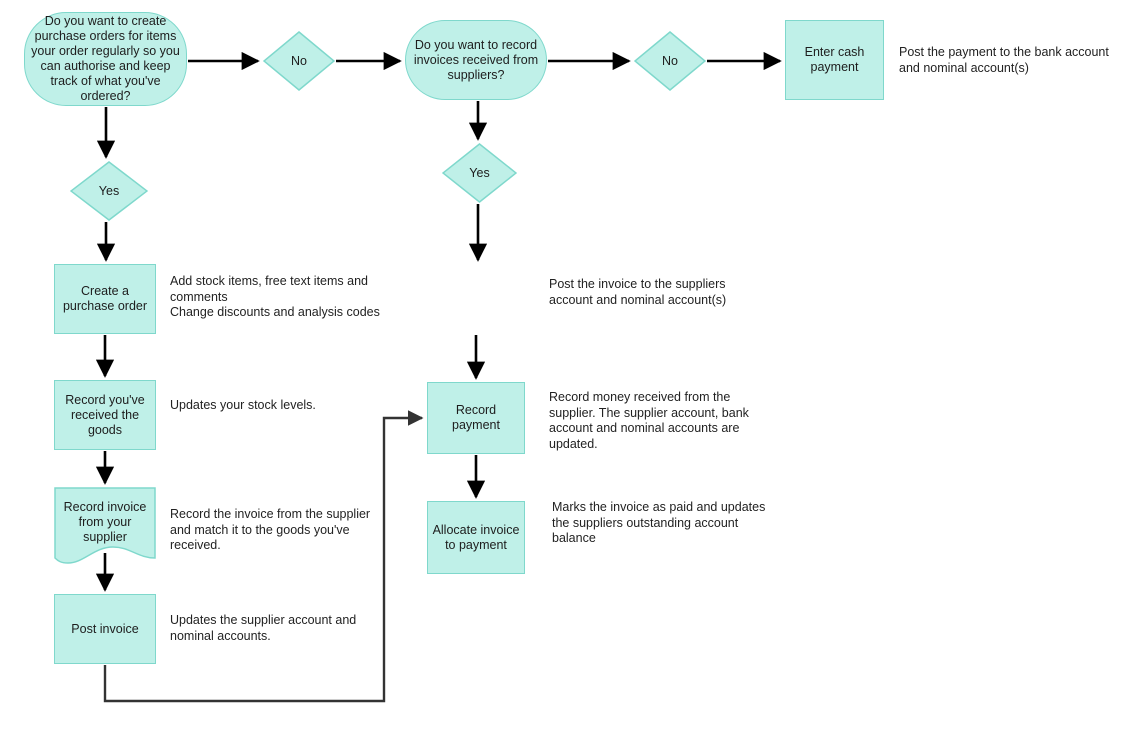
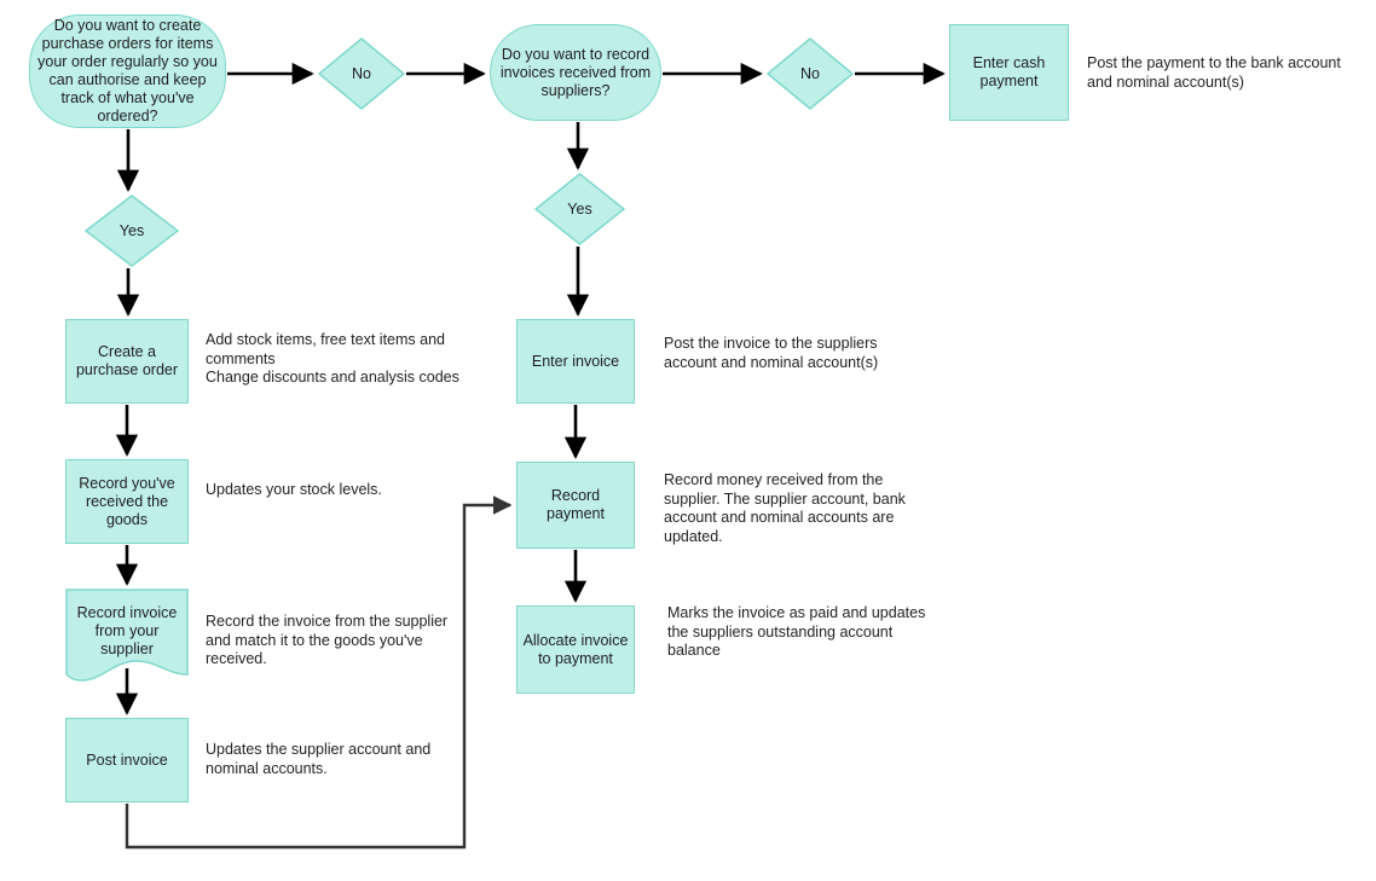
  Do you want to create
  purchase orders for items
  your order regularly so you
  can authorise and keep
  track of what you've ordered?
  No
  Do you want to record
  invoices received from
  suppliers?
  No
  Enter cash
  payment
  Yes
  Yes
  Create a
  purchase order
+ Enter invoice
  Record you've
  received the
  goods
  Record
  payment
  Record invoice
  from your
  supplier
  Allocate invoice
  to payment
  Post invoice
  Post the payment to the bank account
  and nominal account(s)
  Add stock items, free text items and
  comments
  Change discounts and analysis codes
  Post the invoice to the suppliers
  account and nominal account(s)
  Updates your stock levels.
  Record money received from the
  supplier. The supplier account, bank
  account and nominal accounts are
  updated.
  Record the invoice from the supplier
  and match it to the goods you've
  received.
  Marks the invoice as paid and updates
  the suppliers outstanding account
  balance
  Updates the supplier account and
  nominal accounts.
